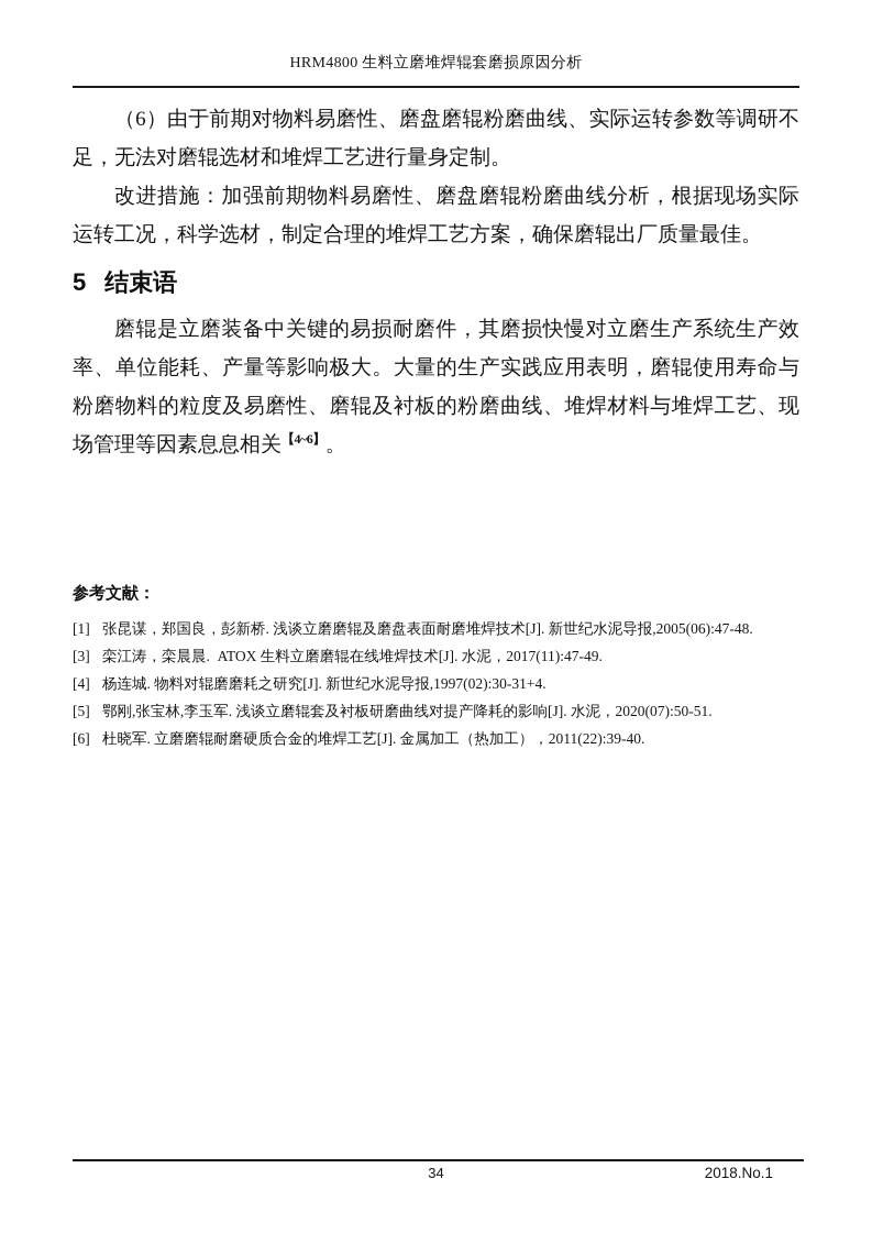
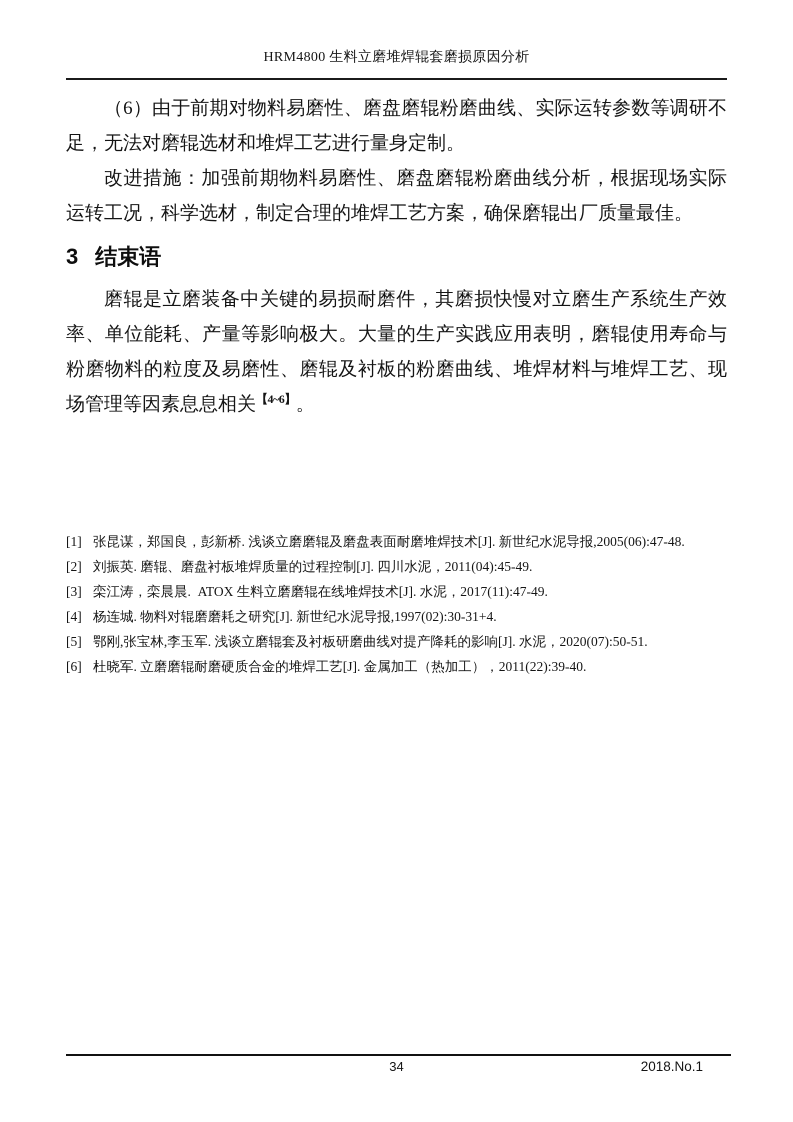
  HRM4800 生料立磨堆焊辊套磨损原因分析
  （6）由于前期对物料易磨性、磨盘磨辊粉磨曲线、实际运转参数等调研不足，无法对磨辊选材和堆焊工艺进行量身定制。
  改进措施：加强前期物料易磨性、磨盘磨辊粉磨曲线分析，根据现场实际运转工况，科学选材，制定合理的堆焊工艺方案，确保磨辊出厂质量最佳。
- 5 结束语
+ 3 结束语
  磨辊是立磨装备中关键的易损耐磨件，其磨损快慢对立磨生产系统生产效率、单位能耗、产量等影响极大。大量的生产实践应用表明，磨辊使用寿命与粉磨物料的粒度及易磨性、磨辊及衬板的粉磨曲线、堆焊材料与堆焊工艺、现场管理等因素息息相关【4~6】。
- 参考文献：
  [1] 张昆谋，郑国良，彭新桥. 浅谈立磨磨辊及磨盘表面耐磨堆焊技术[J]. 新世纪水泥导报,2005(06):47-48.
+ [2] 刘振英. 磨辊、磨盘衬板堆焊质量的过程控制[J]. 四川水泥，2011(04):45-49.
  [3] 栾江涛，栾晨晨. ATOX 生料立磨磨辊在线堆焊技术[J]. 水泥，2017(11):47-49.
  [4] 杨连城. 物料对辊磨磨耗之研究[J]. 新世纪水泥导报,1997(02):30-31+4.
  [5] 鄂刚,张宝林,李玉军. 浅谈立磨辊套及衬板研磨曲线对提产降耗的影响[J]. 水泥，2020(07):50-51.
  [6] 杜晓军. 立磨磨辊耐磨硬质合金的堆焊工艺[J]. 金属加工（热加工），2011(22):39-40.
  34
  2018.No.1
